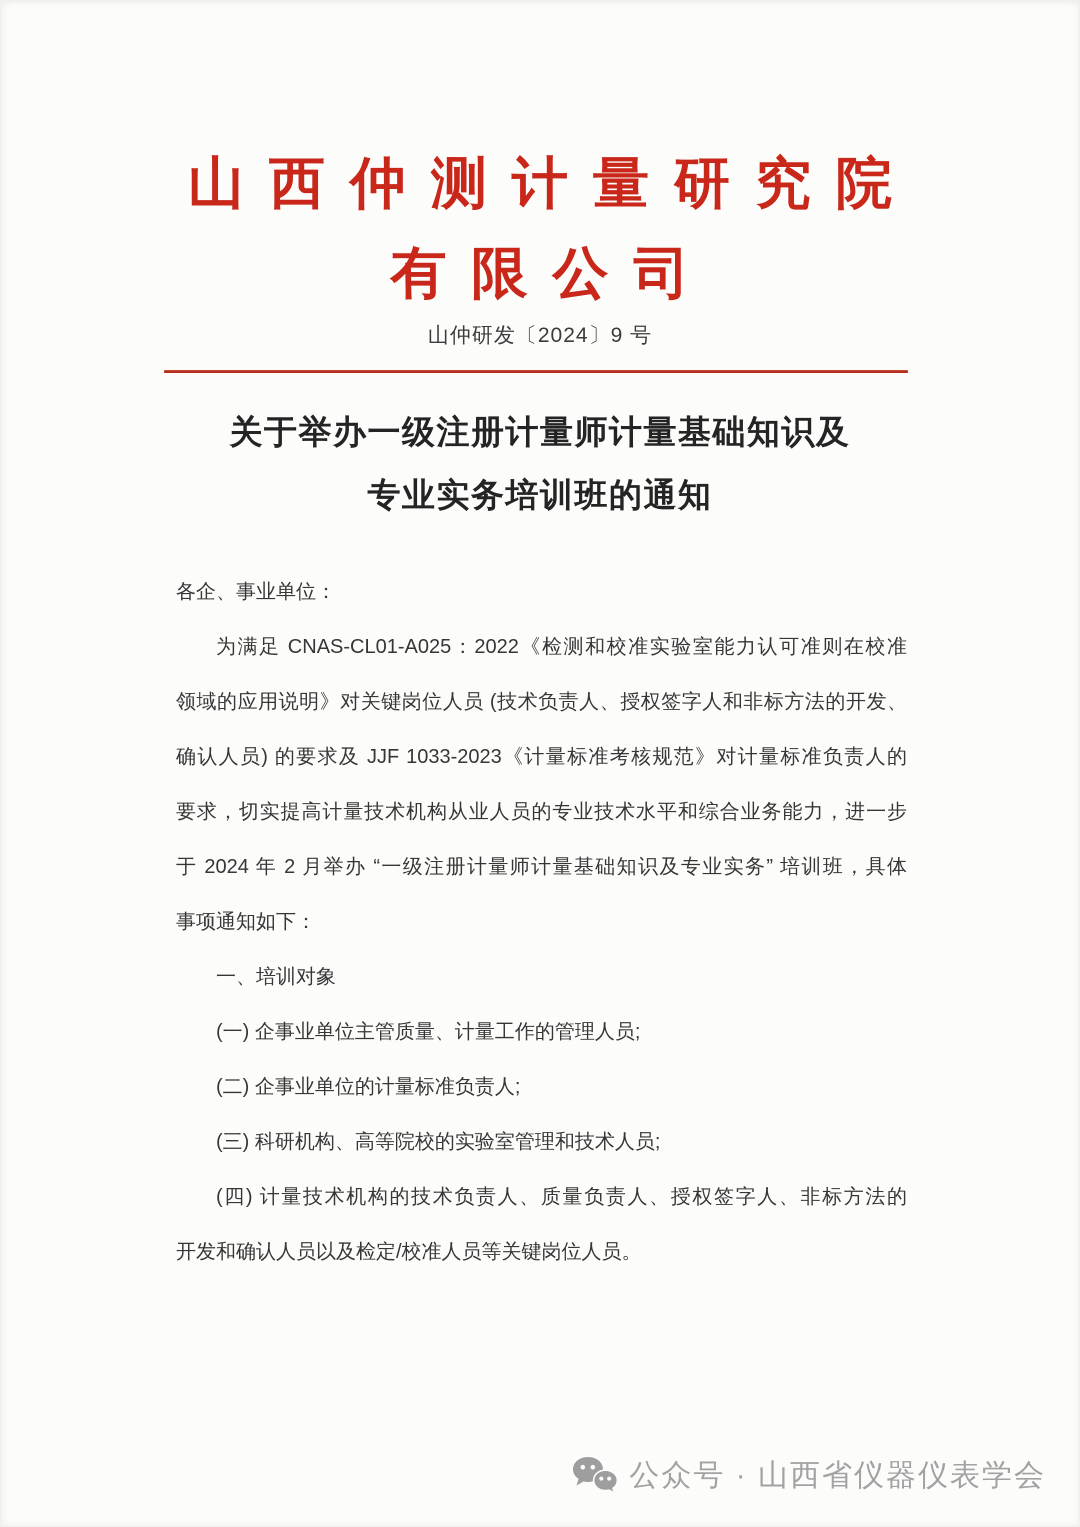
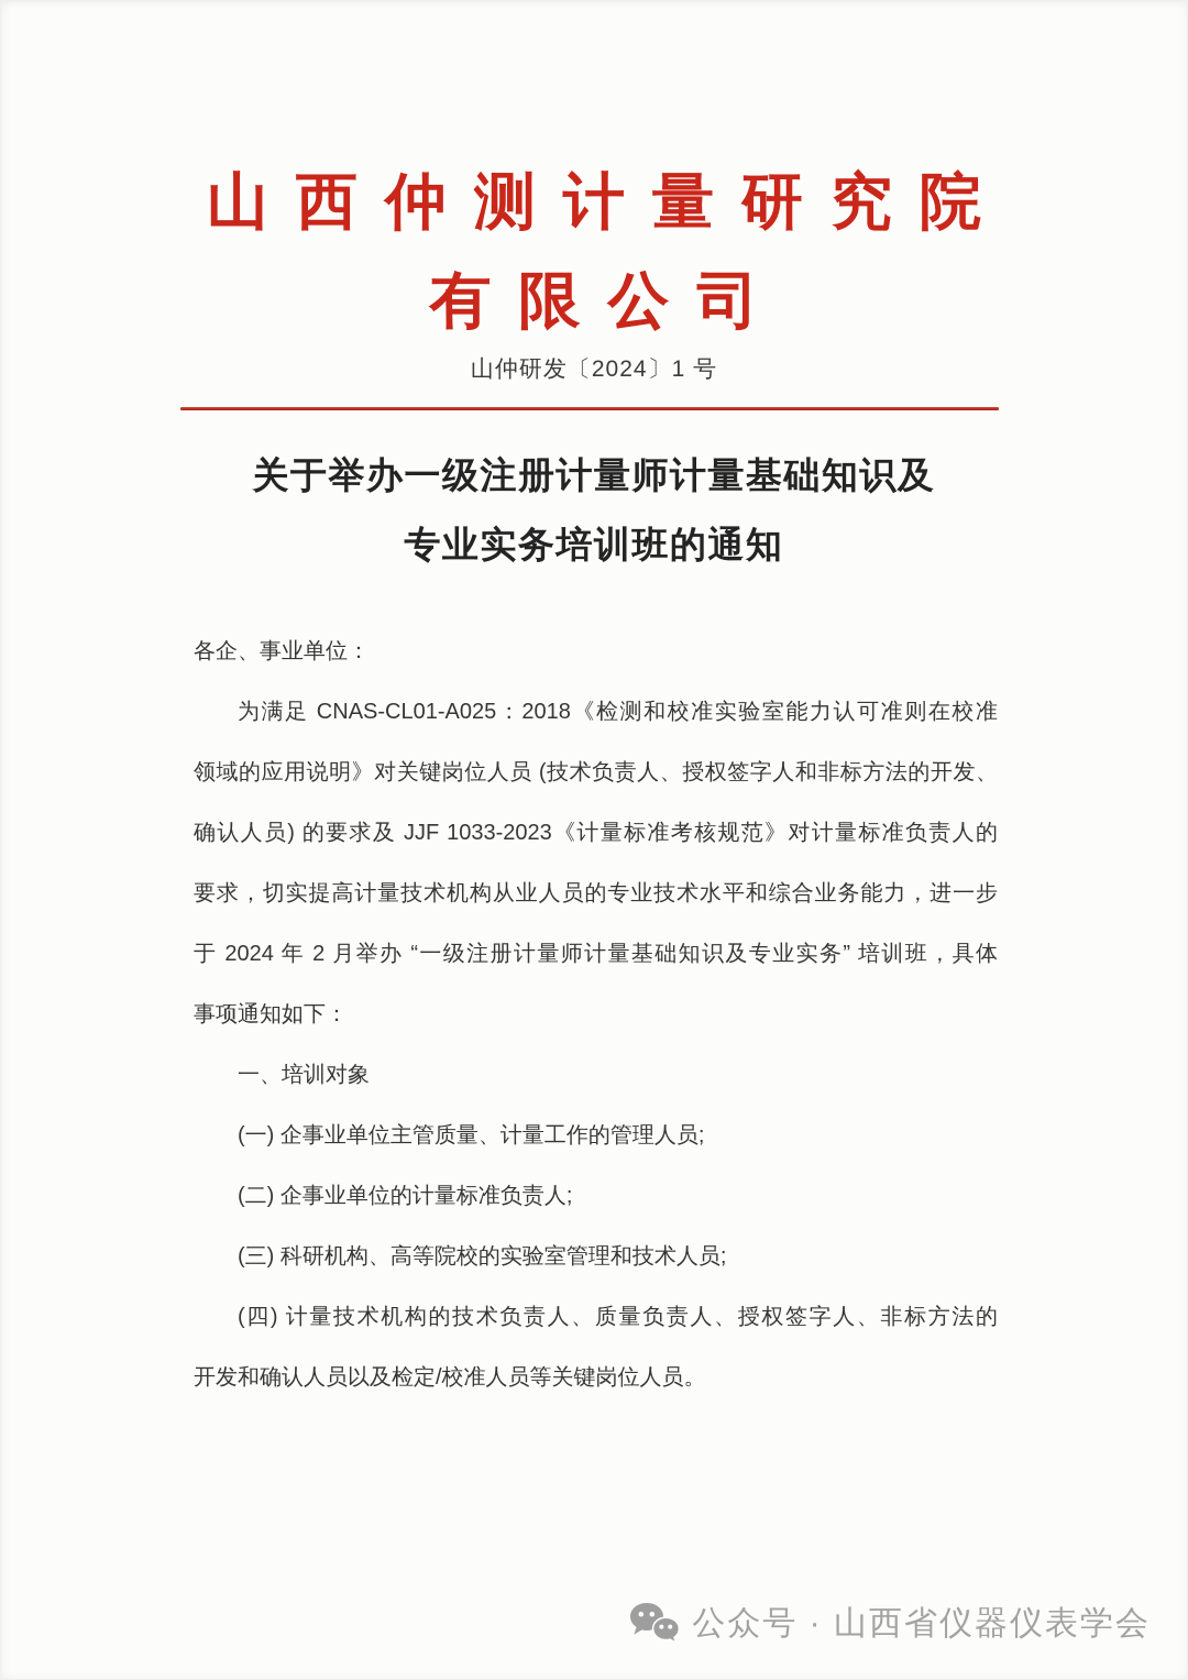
  山西仲测计量研究院
  有限公司
- 山仲研发〔2024〕9 号
+ 山仲研发〔2024〕1 号
  关于举办一级注册计量师计量基础知识及
  专业实务培训班的通知
  各企、事业单位：
- 为满足 CNAS-CL01-A025：2022《检测和校准实验室能力认可准则在校准
+ 为满足 CNAS-CL01-A025：2018《检测和校准实验室能力认可准则在校准
  领域的应用说明》对关键岗位人员 (技术负责人、授权签字人和非标方法的开发、
  确认人员) 的要求及 JJF 1033-2023《计量标准考核规范》对计量标准负责人的
  要求，切实提高计量技术机构从业人员的专业技术水平和综合业务能力，进一步
  于 2024 年 2 月举办 “一级注册计量师计量基础知识及专业实务” 培训班，具体
  事项通知如下：
  一、培训对象
  (一) 企事业单位主管质量、计量工作的管理人员;
  (二) 企事业单位的计量标准负责人;
  (三) 科研机构、高等院校的实验室管理和技术人员;
  (四) 计量技术机构的技术负责人、质量负责人、授权签字人、非标方法的
  开发和确认人员以及检定/校准人员等关键岗位人员。
  公众号 · 山西省仪器仪表学会
